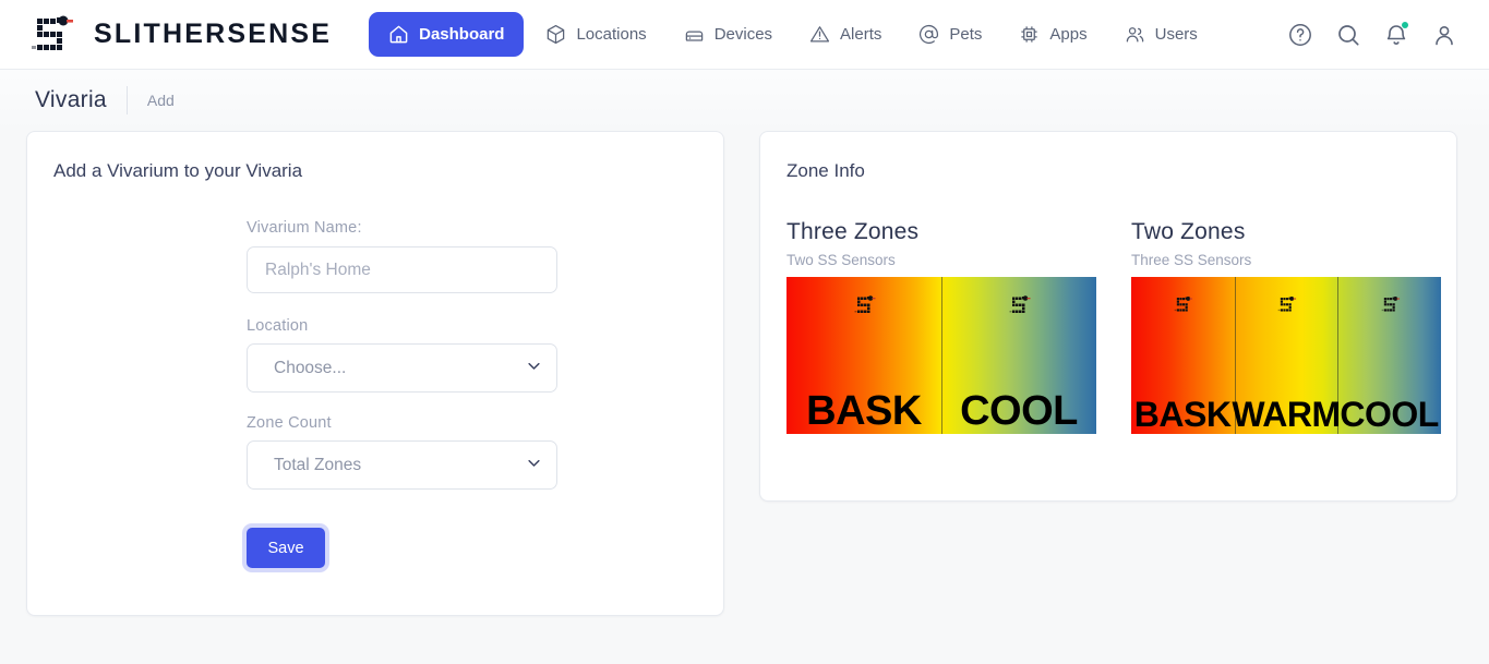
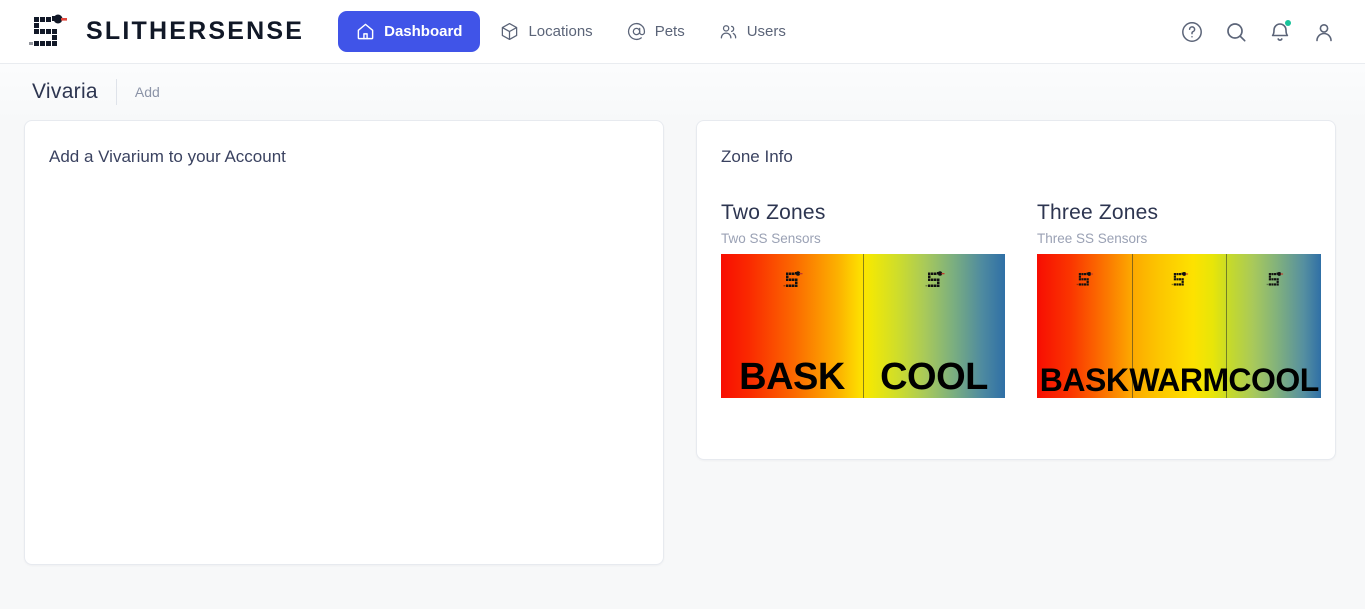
  SLITHERSENSE
  Dashboard
  Locations
- Devices
- Alerts
  Pets
- Apps
  Users
  Vivaria
  Add
- Add a Vivarium to your Vivaria
+ Add a Vivarium to your Account
- Vivarium Name:
- Ralph's Home
- Location
- Choose...
- Zone Count
- Total Zones
- Save
  Zone Info
- Three Zones
+ Two Zones
  Two SS Sensors
  BASK
  COOL
- Two Zones
+ Three Zones
  Three SS Sensors
  BASK
  WARM
  COOL
